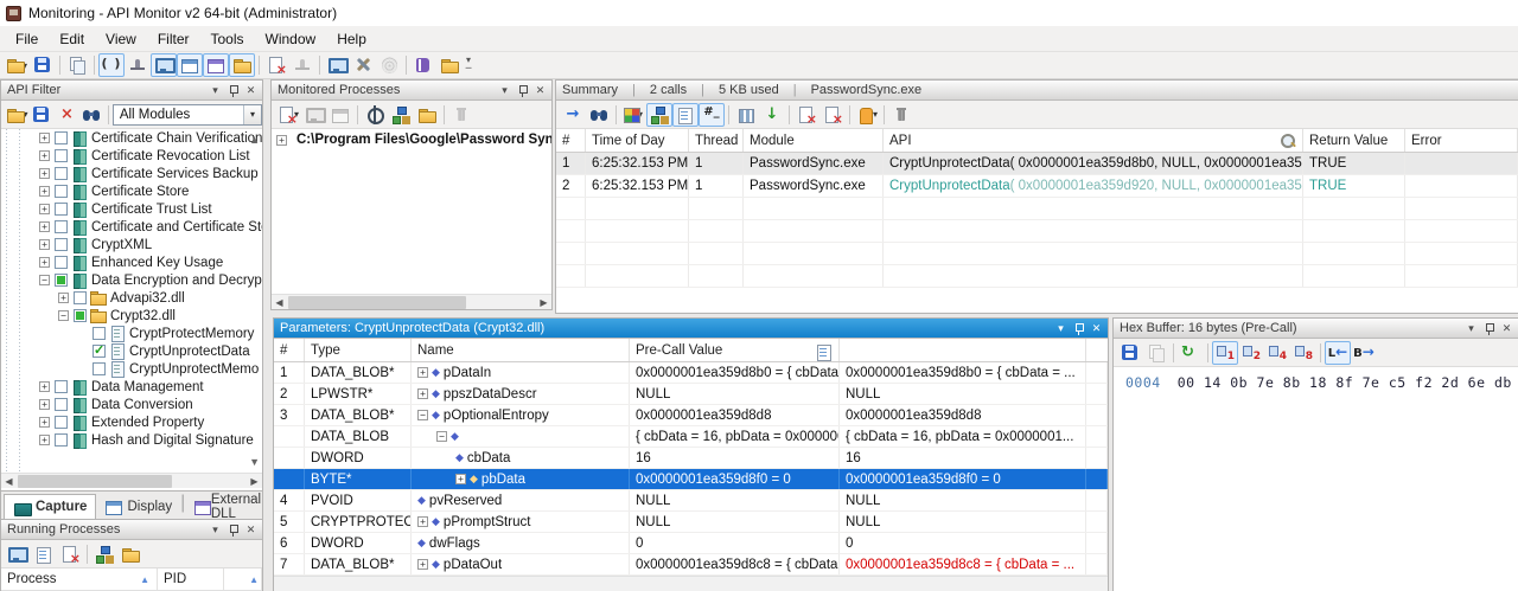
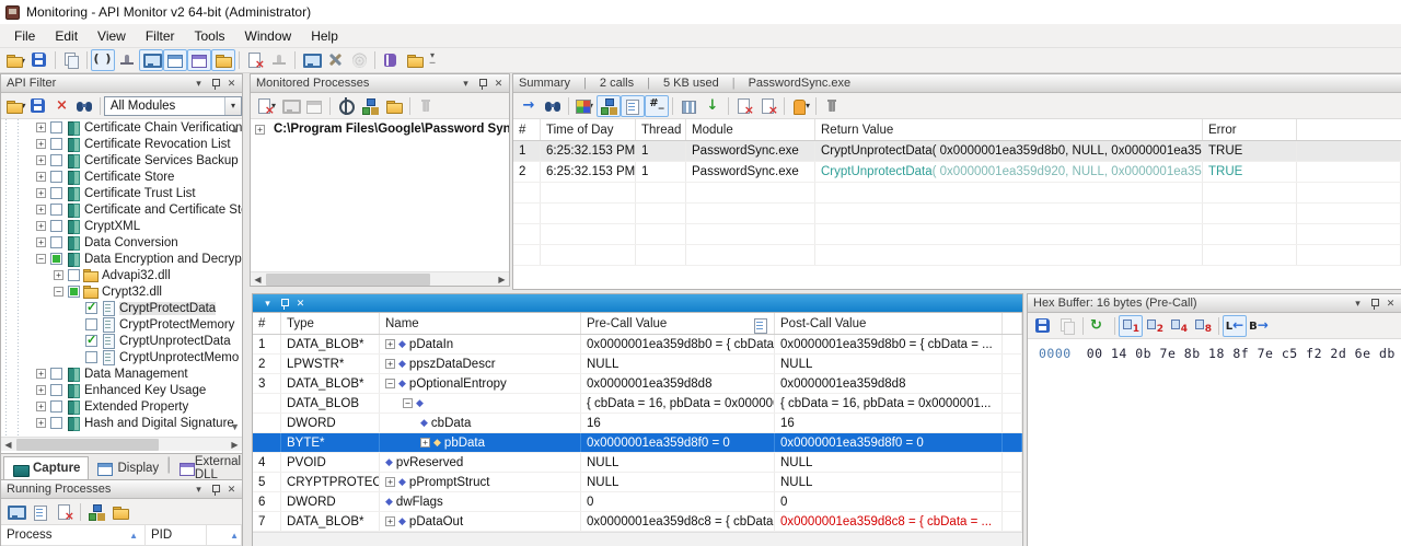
  Monitoring - API Monitor v2 64-bit (Administrator)
  File
  Edit
  View
  Filter
  Tools
  Window
  Help
  ▾
  ( )
  ▾
  ─
  API Filter
  ▾
  ✕
  ▾
  ×
  All Modules
  ▾
  ▼
  +
  Certificate Chain Verification
  +
  Certificate Revocation List
  +
  Certificate Services Backup
  +
  Certificate Store
  +
  Certificate Trust List
  +
  Certificate and Certificate St
  +
  CryptXML
  +
- Enhanced Key Usage
+ Data Conversion
  −
  Data Encryption and Decryp
  +
  Advapi32.dll
  −
  Crypt32.dll
+ CryptProtectData
  CryptProtectMemory
  CryptUnprotectData
  CryptUnprotectMemo
  +
  Data Management
  +
- Data Conversion
+ Enhanced Key Usage
  +
  Extended Property
  +
  Hash and Digital Signature
  ▲
  ◀
  ▶
  Capture
  Display
  |
  External DLL
  Running Processes
  ▾
  ✕
  Process
  ▲
  PID
  ▲
  Monitored Processes
  ▾
  ✕
  +
  C:\Program Files\Google\Password Syn
  ◀
  ▶
  Summary
  |
  2 calls
  |
  5 KB used
  |
  PasswordSync.exe
  →
  ▾
  #_
  ↓
  ▾
  #
  Time of Day
  Thread
  Module
- API
  Return Value
  Error
  1
  6:25:32.153 PM
  1
  PasswordSync.exe
  CryptUnprotectData
  ( 0x0000001ea359d8b0, NULL, 0x0000001ea35
  TRUE
  2
  6:25:32.153 PM
  1
  PasswordSync.exe
  CryptUnprotectData
  ( 0x0000001ea359d920, NULL, 0x0000001ea35
  TRUE
- Parameters: CryptUnprotectData (Crypt32.dll)
  ▾
  ✕
  #
  Type
  Name
  Pre-Call Value
+ Post-Call Value
  1
  DATA_BLOB*
  +
  ◆
  pDataIn
  0x0000001ea359d8b0 = { cbData
  0x0000001ea359d8b0 = { cbData = ...
  2
  LPWSTR*
  +
  ◆
  ppszDataDescr
  NULL
  NULL
  3
  DATA_BLOB*
  −
  ◆
  pOptionalEntropy
  0x0000001ea359d8d8
  0x0000001ea359d8d8
  DATA_BLOB
  −
  ◆
  { cbData = 16, pbData = 0x00000
  { cbData = 16, pbData = 0x0000001...
  DWORD
  ◆
  cbData
  16
  16
  BYTE*
  +
  ◆
  pbData
  0x0000001ea359d8f0 = 0
  0x0000001ea359d8f0 = 0
  4
  PVOID
  ◆
  pvReserved
  NULL
  NULL
  5
  CRYPTPROTEC
  +
  ◆
  pPromptStruct
  NULL
  NULL
  6
  DWORD
  ◆
  dwFlags
  0
  0
  7
  DATA_BLOB*
  +
  ◆
  pDataOut
  0x0000001ea359d8c8 = { cbData
  0x0000001ea359d8c8 = { cbData = ...
  Hex Buffer: 16 bytes (Pre-Call)
  ▾
  ✕
  ↻
  L←
  B→
- 0004 00 14 0b 7e 8b 18 8f 7e c5 f2 2d 6e db
+ 0000 00 14 0b 7e 8b 18 8f 7e c5 f2 2d 6e db
